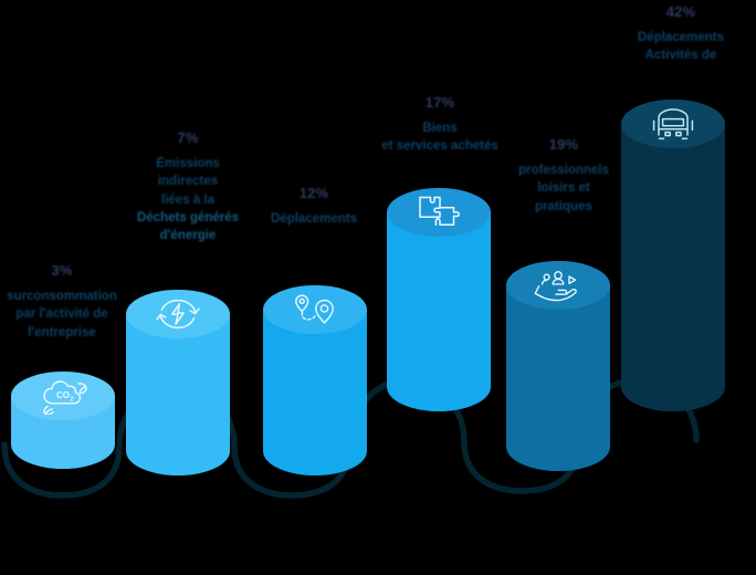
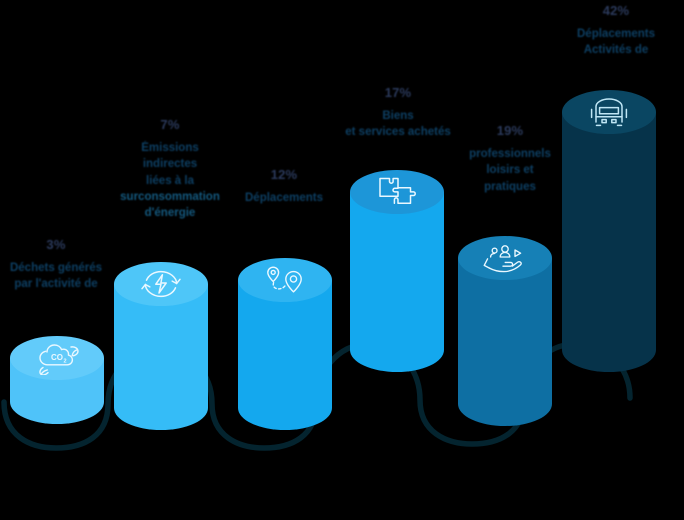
  3%
- surconsommation
+ Déchets générés
  par l'activité de
- l'entreprise
  CO
  7%
  Émissions
  indirectes
  liées à la
- Déchets générés
+ surconsommation
  d'énergie
  12%
  Déplacements
  17%
  Biens
  et services achetés
  19%
  professionnels
  loisirs et
  pratiques
  42%
  Déplacements
  Activités de
